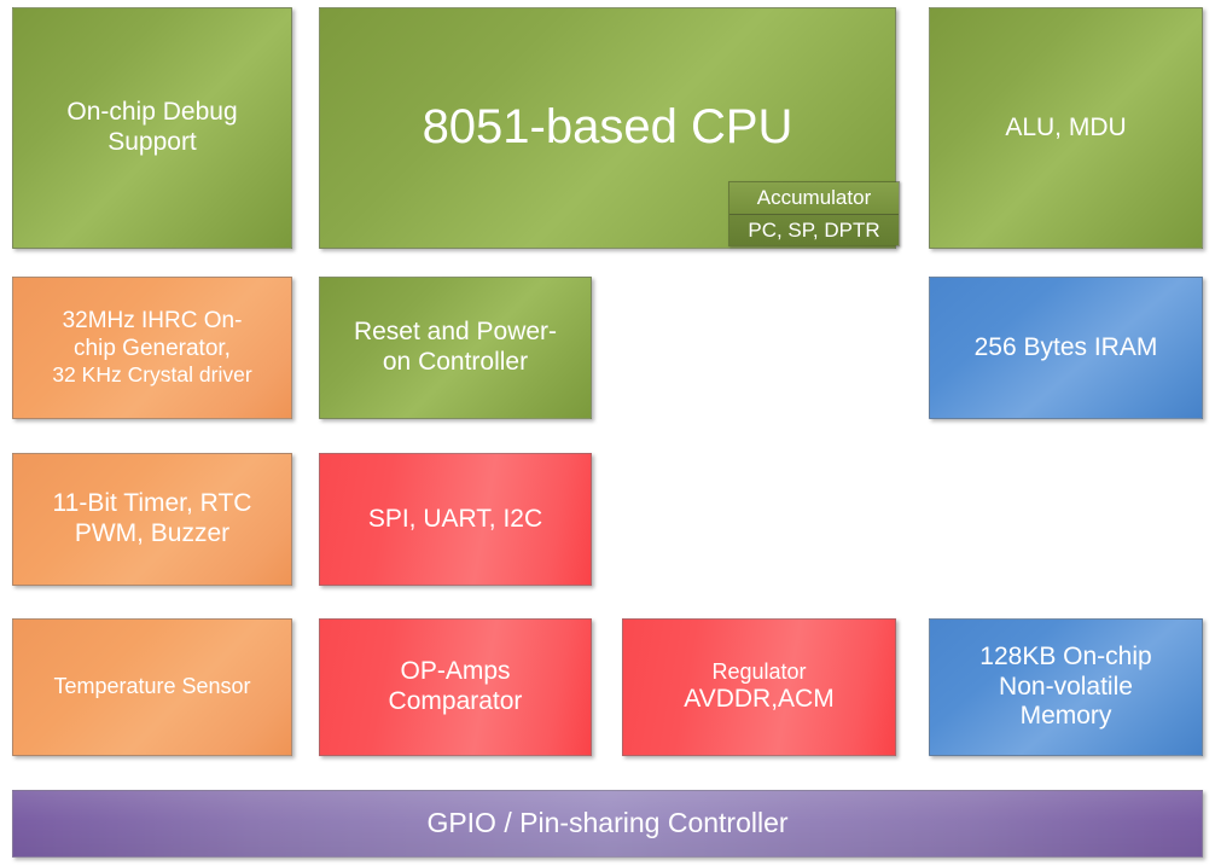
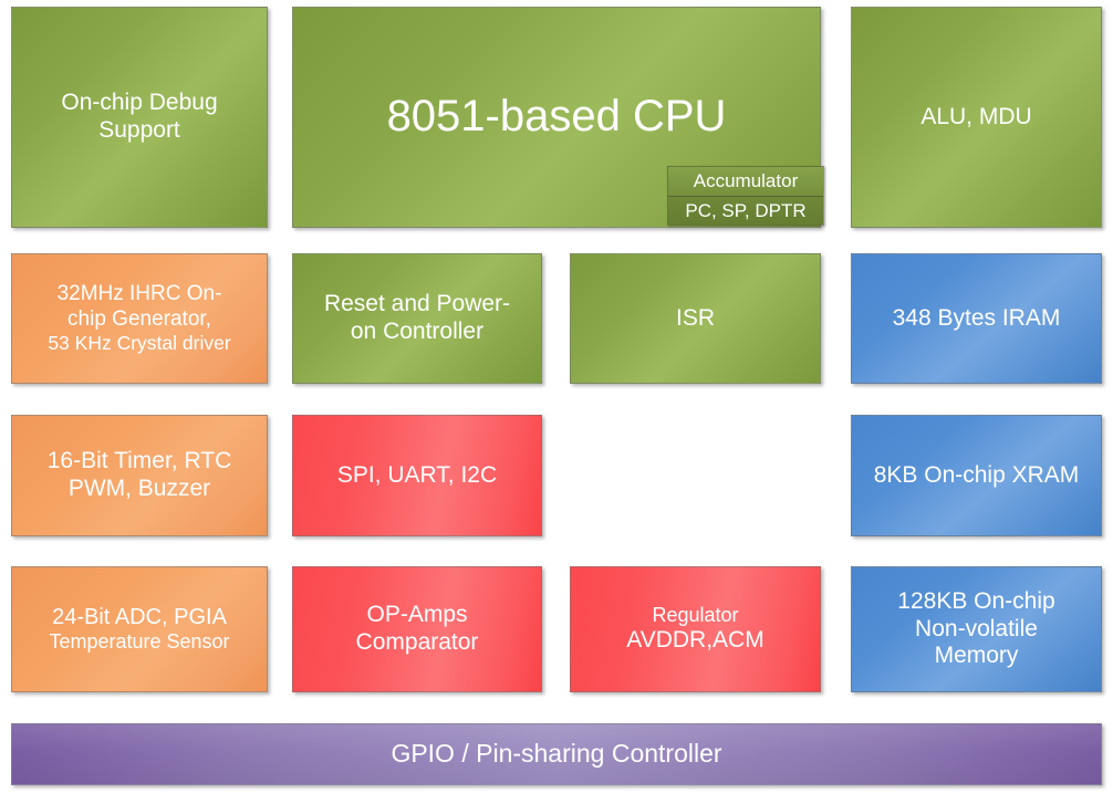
  On-chip Debug
  Support
  8051-based CPU
  Accumulator
  PC, SP, DPTR
  ALU, MDU
  32MHz IHRC On-
  chip Generator,
- 32 KHz Crystal driver
+ 53 KHz Crystal driver
  Reset and Power-
  on Controller
+ ISR
- 256 Bytes IRAM
+ 348 Bytes IRAM
- 11-Bit Timer, RTC
+ 16-Bit Timer, RTC
  PWM, Buzzer
  SPI, UART, I2C
+ 8KB On-chip XRAM
+ 24-Bit ADC, PGIA
  Temperature Sensor
  OP-Amps
  Comparator
  Regulator
  AVDDR,ACM
  128KB On-chip
  Non-volatile
  Memory
  GPIO / Pin-sharing Controller
